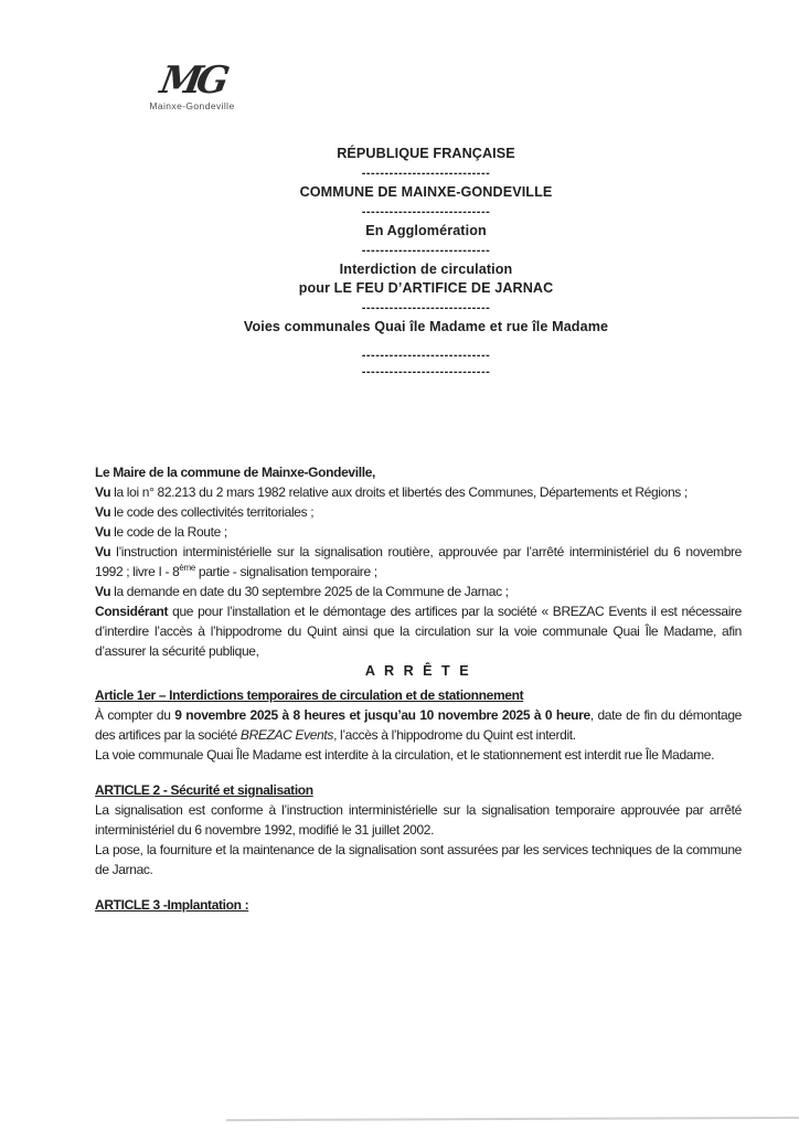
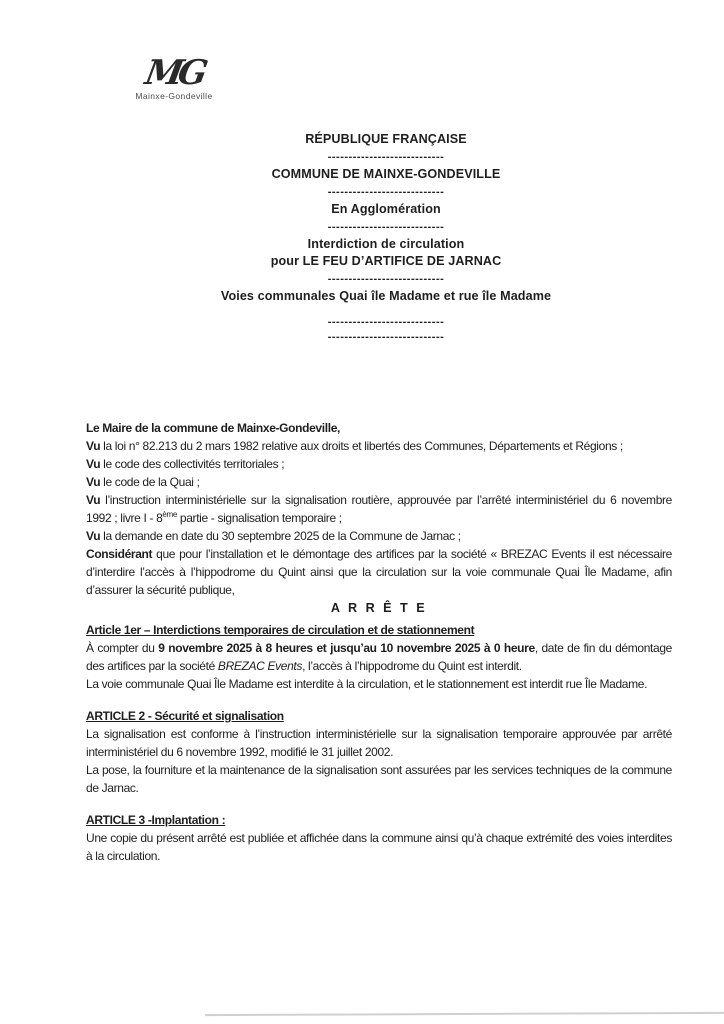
  Mainxe-Gondeville
  RÉPUBLIQUE FRANÇAISE
  ----------------------------
  COMMUNE DE MAINXE-GONDEVILLE
  ----------------------------
  En Agglomération
  ----------------------------
  Interdiction de circulation
  pour LE FEU D’ARTIFICE DE JARNAC
  ----------------------------
  Voies communales Quai île Madame et rue île Madame
  ----------------------------
  ----------------------------
  Le Maire de la commune de Mainxe-Gondeville,
  Vu la loi n° 82.213 du 2 mars 1982 relative aux droits et libertés des Communes, Départements et Régions ;
  Vu le code des collectivités territoriales ;
- Vu le code de la Route ;
+ Vu le code de la Quai ;
  Vu l’instruction interministérielle sur la signalisation routière, approuvée par l’arrêté interministériel du 6 novembre 1992 ; livre I - 8ème partie - signalisation temporaire ;
  Vu la demande en date du 30 septembre 2025 de la Commune de Jarnac ;
  Considérant que pour l’installation et le démontage des artifices par la société « BREZAC Events il est nécessaire d’interdire l’accès à l’hippodrome du Quint ainsi que la circulation sur la voie communale Quai Île Madame, afin d’assurer la sécurité publique,
  A R R Ê T E
  Article 1er – Interdictions temporaires de circulation et de stationnement
  À compter du 9 novembre 2025 à 8 heures et jusqu’au 10 novembre 2025 à 0 heure, date de fin du démontage des artifices par la société BREZAC Events, l’accès à l’hippodrome du Quint est interdit.
  La voie communale Quai Île Madame est interdite à la circulation, et le stationnement est interdit rue Île Madame.
  ARTICLE 2 - Sécurité et signalisation
  La signalisation est conforme à l’instruction interministérielle sur la signalisation temporaire approuvée par arrêté interministériel du 6 novembre 1992, modifié le 31 juillet 2002.
  La pose, la fourniture et la maintenance de la signalisation sont assurées par les services techniques de la commune de Jarnac.
  ARTICLE 3 -Implantation :
+ Une copie du présent arrêté est publiée et affichée dans la commune ainsi qu’à chaque extrémité des voies interdites à la circulation.
